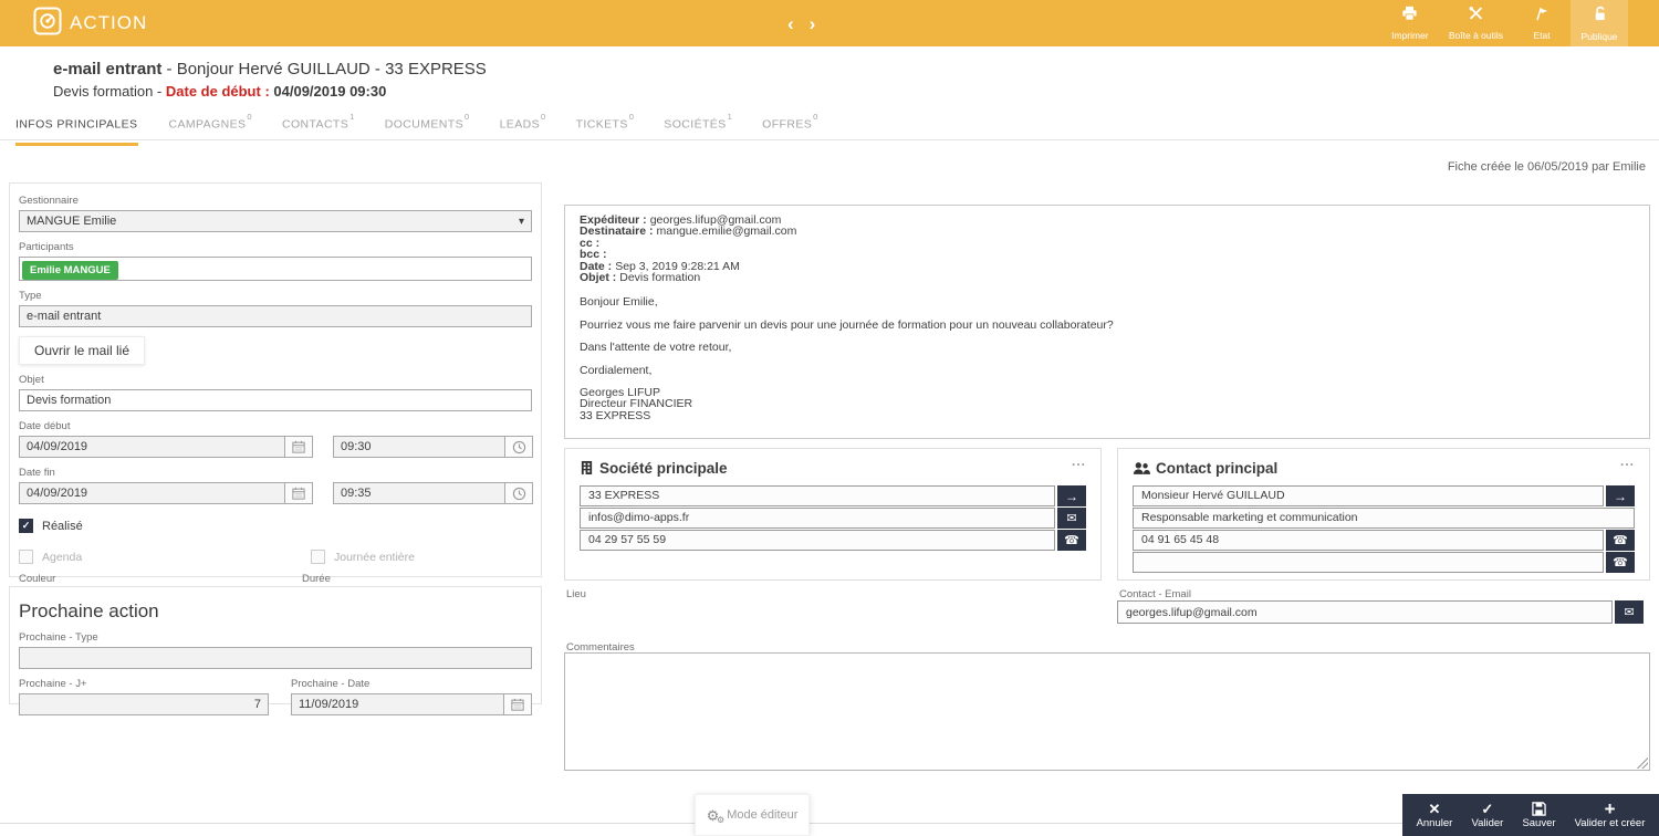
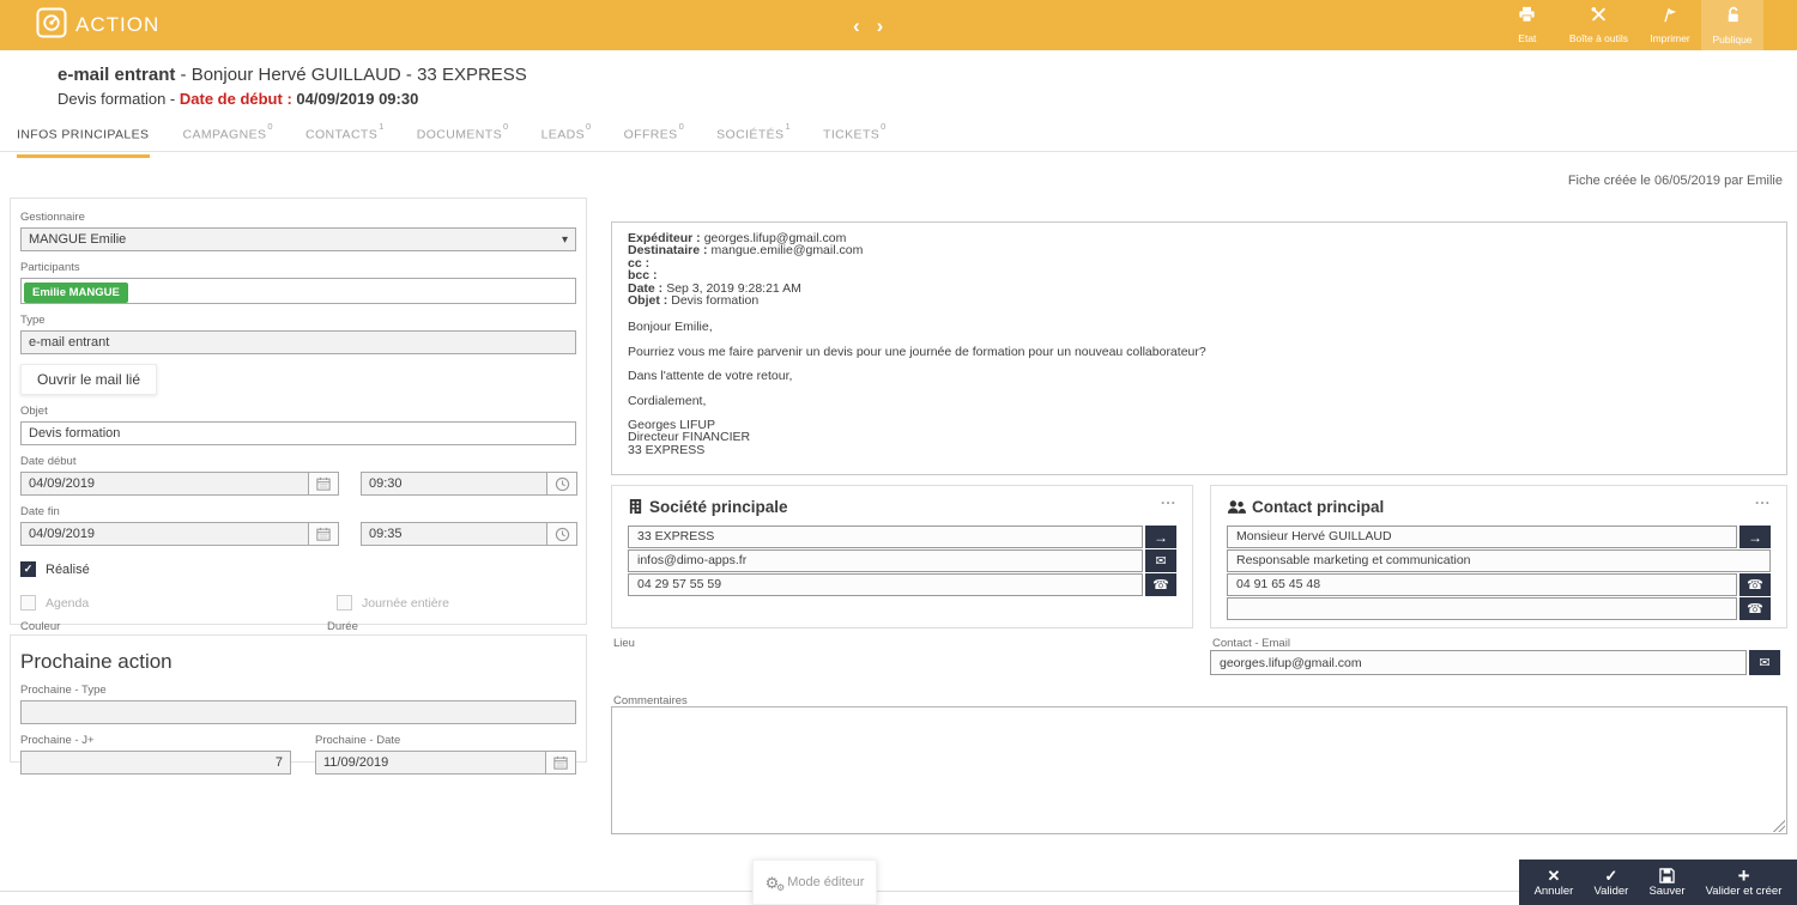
  ACTION
  ‹
  ›
- Imprimer
+ Etat
  Boîte à outils
- Etat
+ Imprimer
  Publique
  e-mail entrant - Bonjour Hervé GUILLAUD - 33 EXPRESS
  Devis formation - Date de début : 04/09/2019 09:30
  INFOS PRINCIPALES
  CAMPAGNES0
  CONTACTS1
  DOCUMENTS0
  LEADS0
- TICKETS0
+ OFFRES0
  SOCIÉTÉS1
- OFFRES0
+ TICKETS0
  Fiche créée le 06/05/2019 par Emilie
  Gestionnaire
  MANGUE Emilie
  ▾
  Participants
  Emilie MANGUE
  Type
  e-mail entrant Ouvrir le mail lié
  Objet
  Devis formation
  Date début
  04/09/2019
  09:30
  Date fin
  04/09/2019
  09:35
  ✓
  Réalisé
  Agenda
  Journée entière
  Couleur
  Durée
  Prochaine action
  Prochaine - Type
  Prochaine - J+
  7
  Prochaine - Date
  11/09/2019
  Expéditeur : georges.lifup@gmail.com
  Destinataire : mangue.emilie@gmail.com
  cc :
  bcc :
  Date : Sep 3, 2019 9:28:21 AM
  Objet : Devis formation
  Bonjour Emilie,
  Pourriez vous me faire parvenir un devis pour une journée de formation pour un nouveau collaborateur?
  Dans l'attente de votre retour,
  Cordialement,
  Georges LIFUP
  Directeur FINANCIER
  33 EXPRESS
  Société principale
  ...
  33 EXPRESS
  →
  infos@dimo-apps.fr
  ✉
  04 29 57 55 59
  ☎
  Contact principal
  ...
  Monsieur Hervé GUILLAUD
  →
  Responsable marketing et communication
  04 91 65 45 48
  ☎
  ☎
  Lieu
  Contact - Email
  georges.lifup@gmail.com
  ✉
  Commentaires
  ⚙
  ⚙
  Mode éditeur
  ✕
  Annuler
  ✓
  Valider
  Sauver
  +
  Valider et créer
